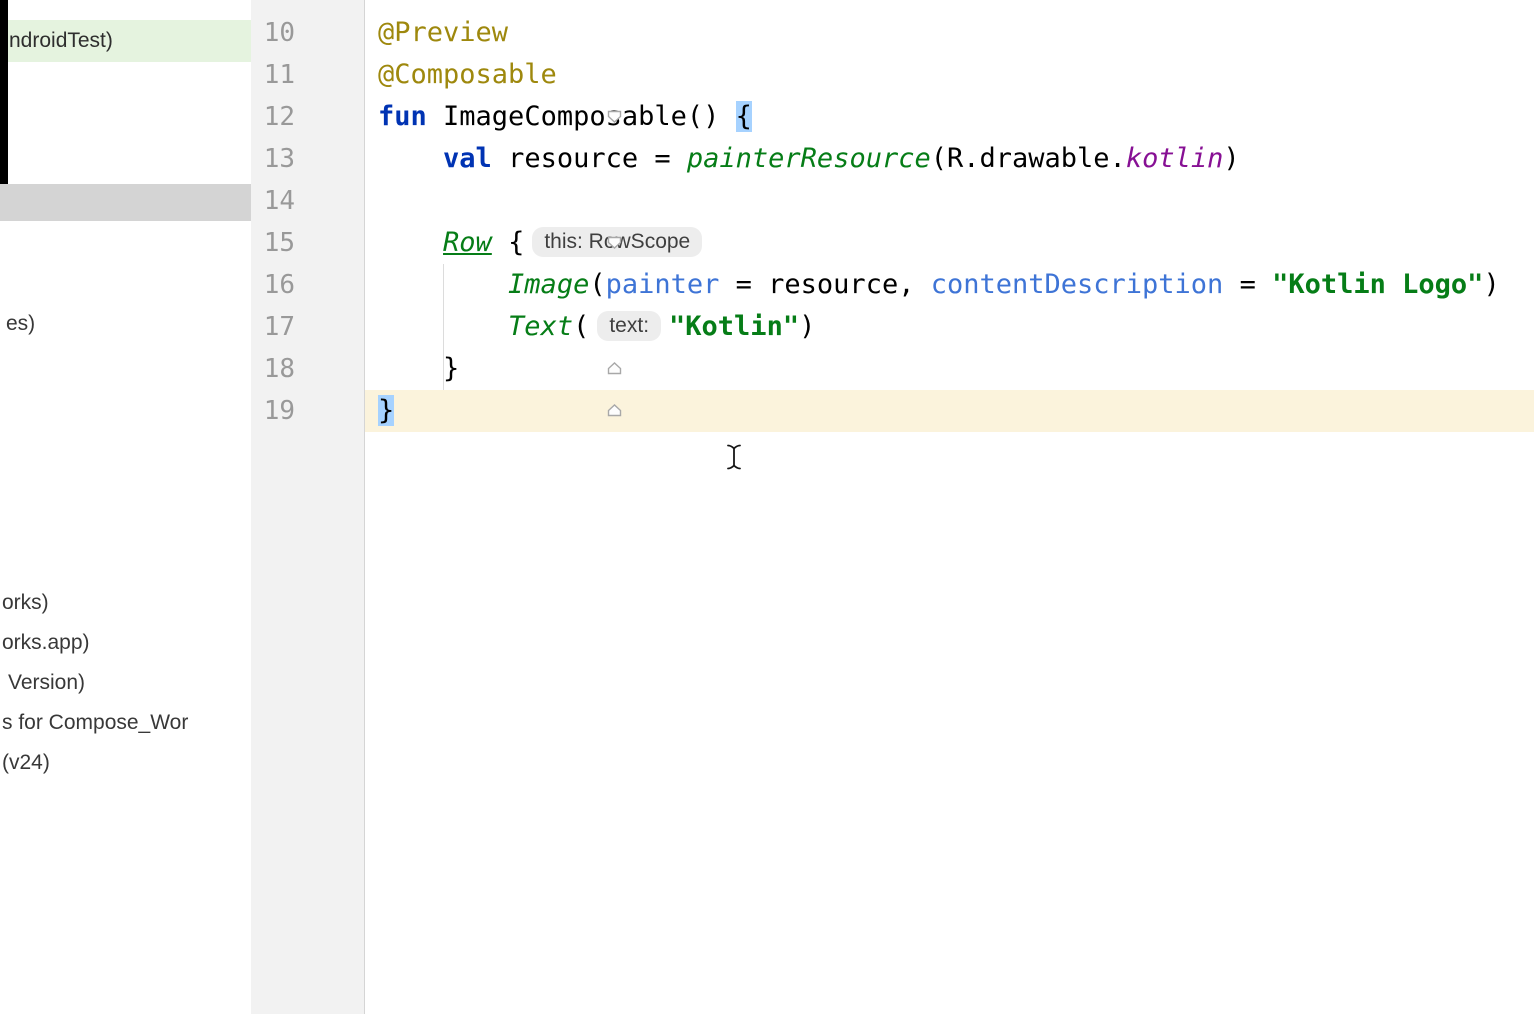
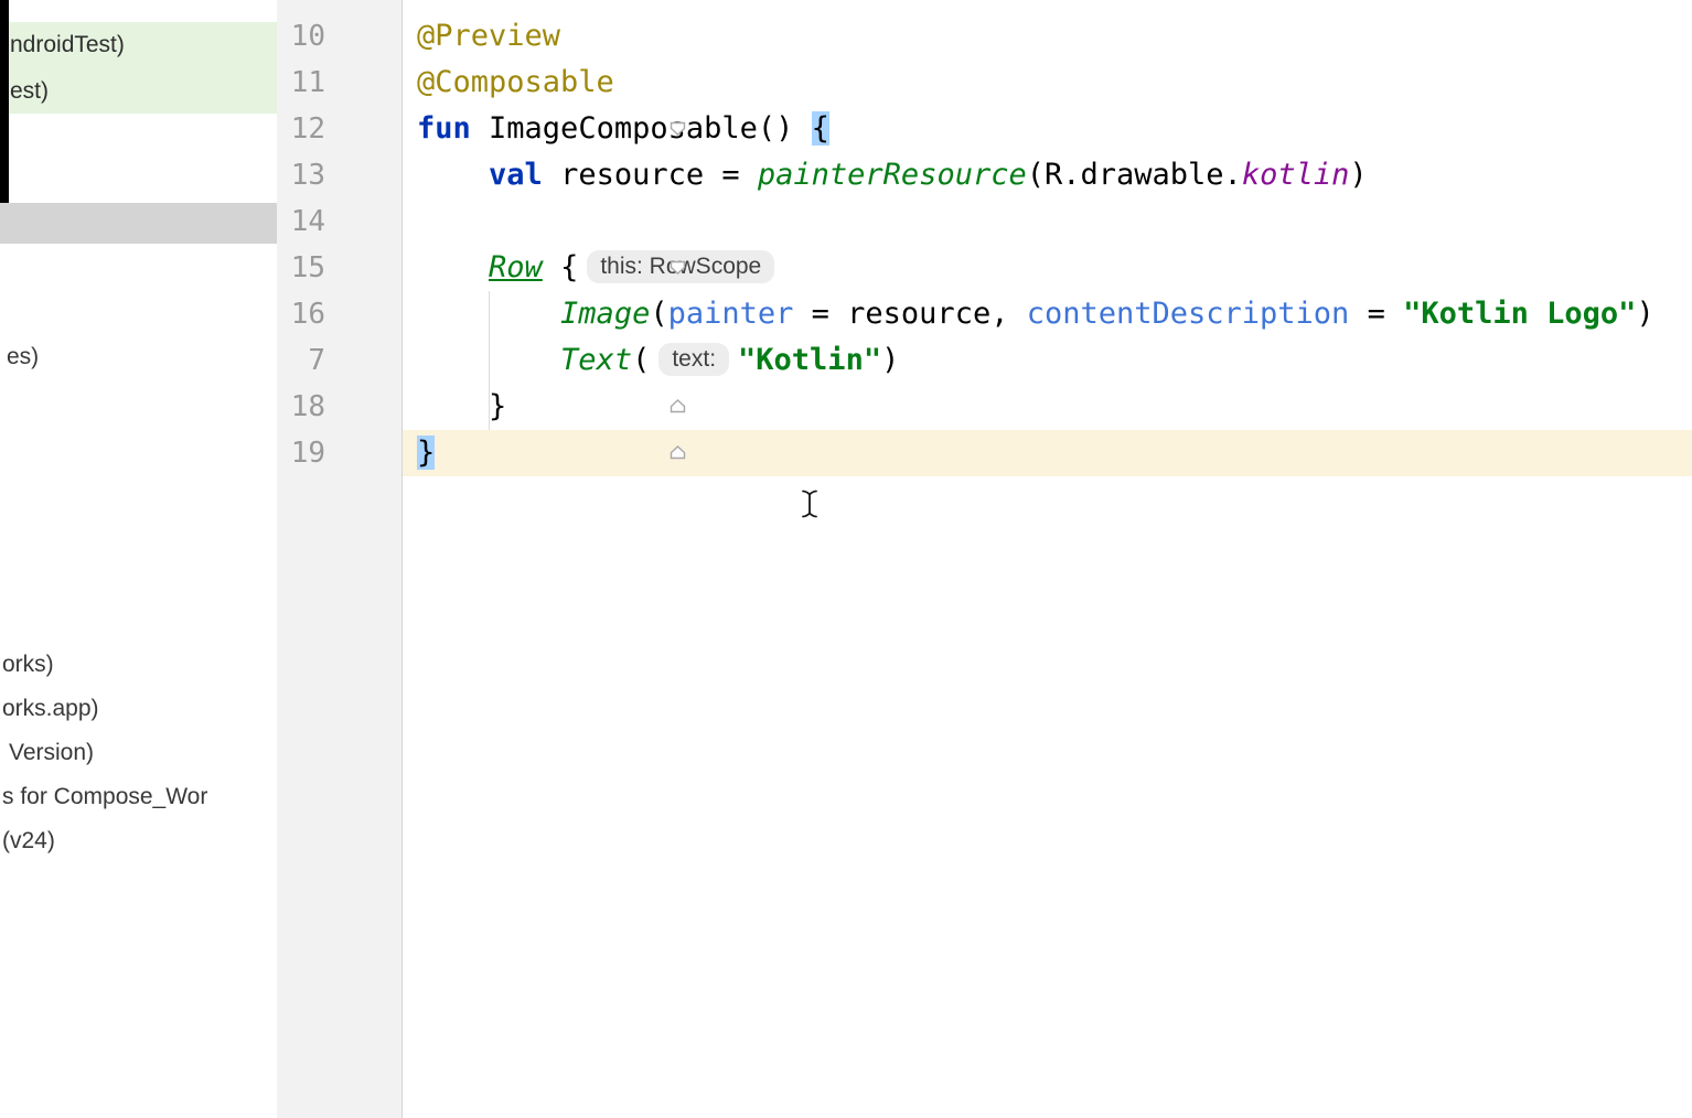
  ndroidTest)
+ est)
  es)
  orks)
  orks.app)
  Version)
  s for Compose_Wor
  (v24)
  10
  11
  12
  13
  14
  15
  16
- 17
+ 7
  18
  19
  @Preview
  @Composable
  fun ImageCompoable() {
  val resource = painterResource(R.drawable.kotlin)
  Row { this: RwScope
  Image(painter = resource, contentDescription = "Kotlin Logo")
  Text( text: "Kotlin")
  }
  }
